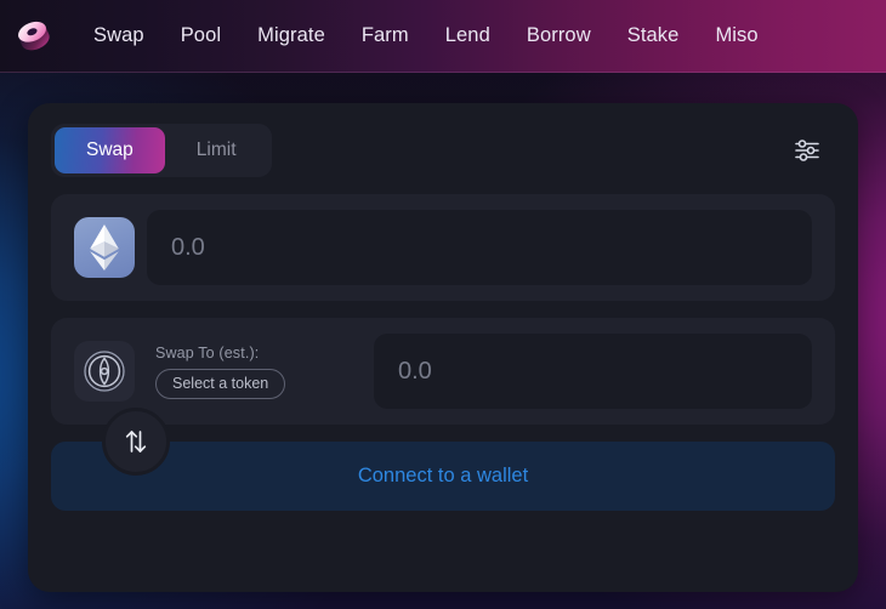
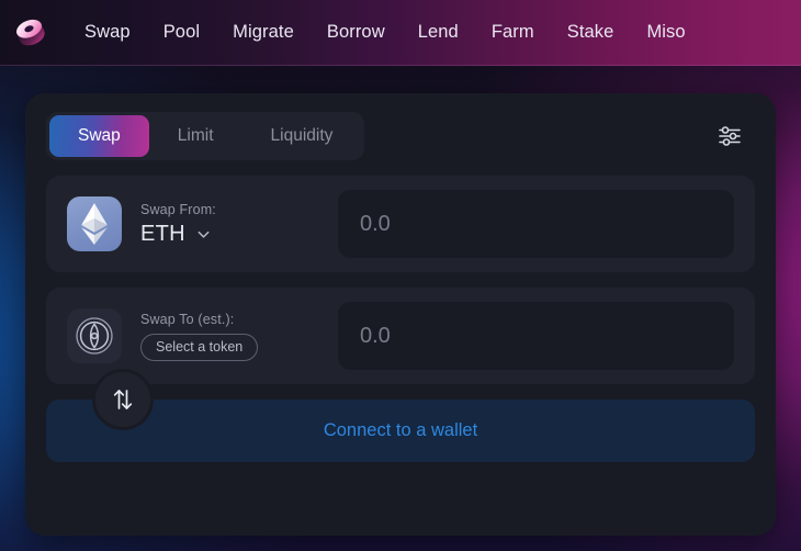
  Swap
  Pool
  Migrate
- Farm
+ Borrow
  Lend
- Borrow
+ Farm
  Stake
  Miso
  Swap
  Limit
+ Liquidity
+ Swap From:
+ ETH
  0.0
  Swap To (est.):
  Select a token
  0.0
  Connect to a wallet
